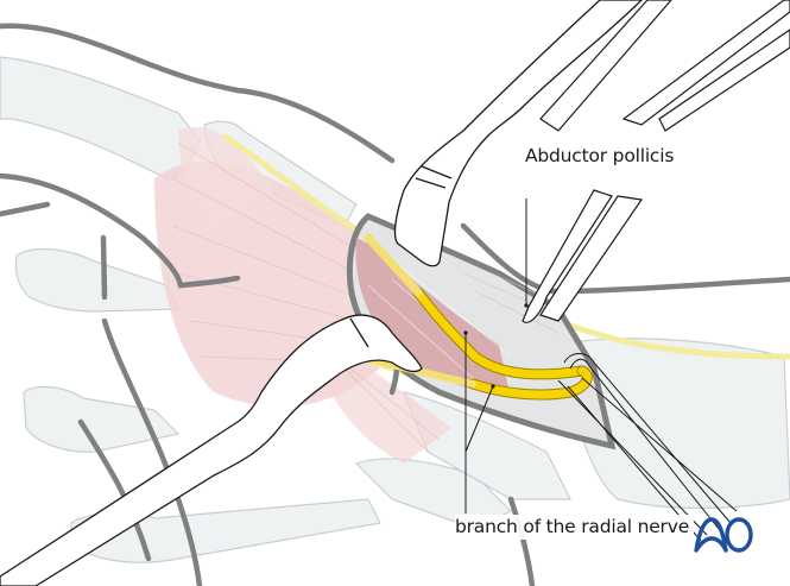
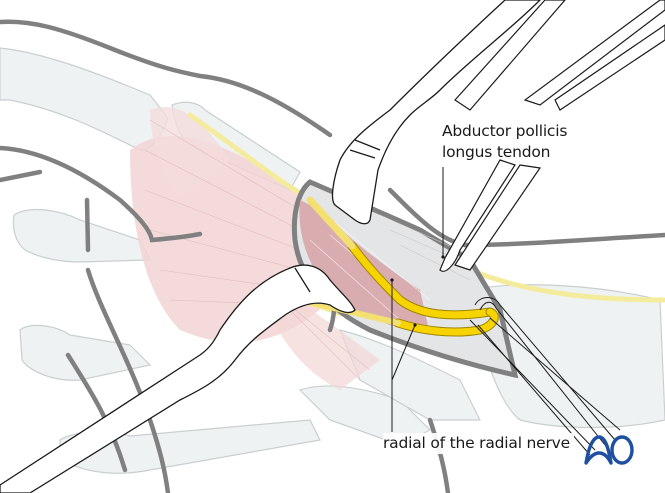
  Abductor pollicis
+ longus tendon
- branch of the radial nerve
+ radial of the radial nerve
